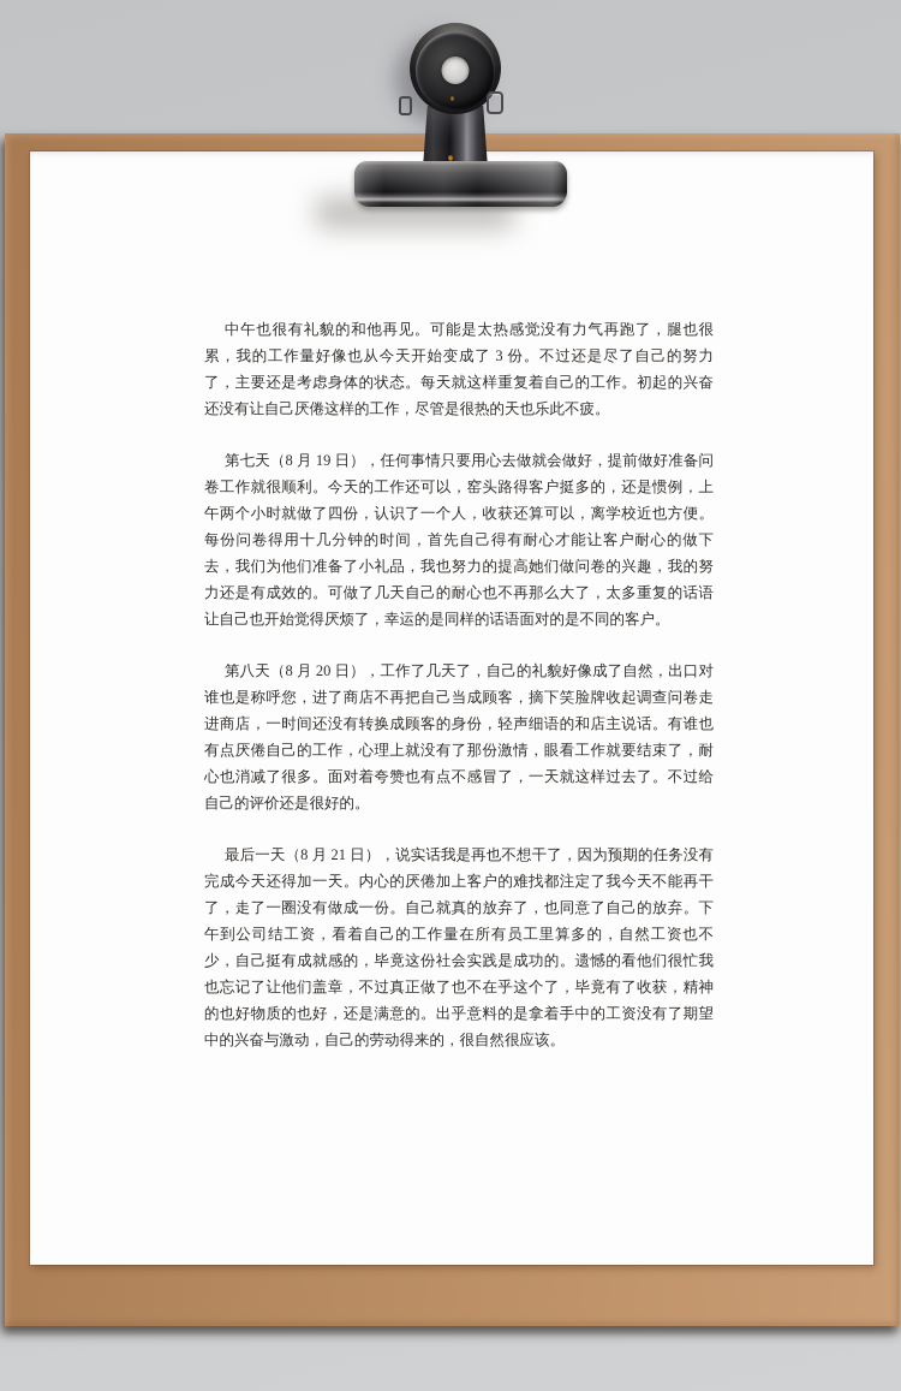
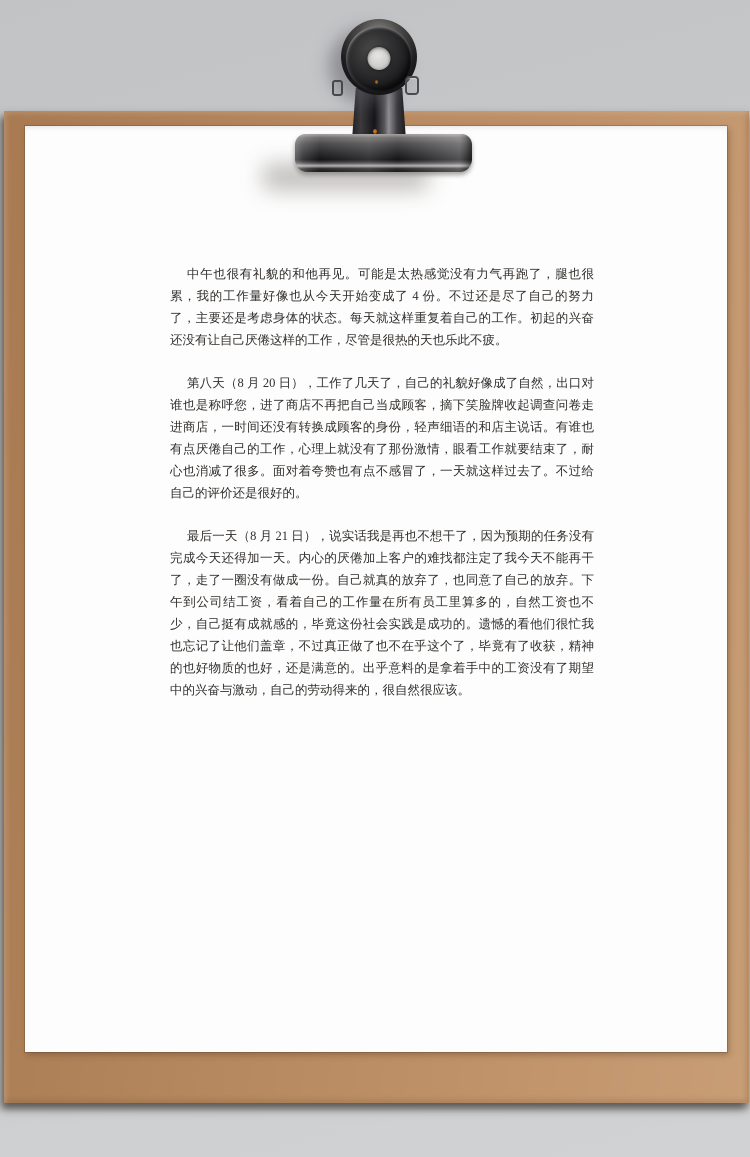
- 中午也很有礼貌的和他再见。可能是太热感觉没有力气再跑了，腿也很累，我的工作量好像也从今天开始变成了 3 份。不过还是尽了自己的努力了，主要还是考虑身体的状态。每天就这样重复着自己的工作。初起的兴奋还没有让自己厌倦这样的工作，尽管是很热的天也乐此不疲。
+ 中午也很有礼貌的和他再见。可能是太热感觉没有力气再跑了，腿也很累，我的工作量好像也从今天开始变成了 4 份。不过还是尽了自己的努力了，主要还是考虑身体的状态。每天就这样重复着自己的工作。初起的兴奋还没有让自己厌倦这样的工作，尽管是很热的天也乐此不疲。
- 第七天（8 月 19 日），任何事情只要用心去做就会做好，提前做好准备问卷工作就很顺利。今天的工作还可以，窑头路得客户挺多的，还是惯例，上午两个小时就做了四份，认识了一个人，收获还算可以，离学校近也方便。每份问卷得用十几分钟的时间，首先自己得有耐心才能让客户耐心的做下去，我们为他们准备了小礼品，我也努力的提高她们做问卷的兴趣，我的努力还是有成效的。可做了几天自己的耐心也不再那么大了，太多重复的话语让自己也开始觉得厌烦了，幸运的是同样的话语面对的是不同的客户。
  第八天（8 月 20 日），工作了几天了，自己的礼貌好像成了自然，出口对谁也是称呼您，进了商店不再把自己当成顾客，摘下笑脸牌收起调查问卷走进商店，一时间还没有转换成顾客的身份，轻声细语的和店主说话。有谁也有点厌倦自己的工作，心理上就没有了那份激情，眼看工作就要结束了，耐心也消减了很多。面对着夸赞也有点不感冒了，一天就这样过去了。不过给自己的评价还是很好的。
  最后一天（8 月 21 日），说实话我是再也不想干了，因为预期的任务没有完成今天还得加一天。内心的厌倦加上客户的难找都注定了我今天不能再干了，走了一圈没有做成一份。自己就真的放弃了，也同意了自己的放弃。下午到公司结工资，看着自己的工作量在所有员工里算多的，自然工资也不少，自己挺有成就感的，毕竟这份社会实践是成功的。遗憾的看他们很忙我也忘记了让他们盖章，不过真正做了也不在乎这个了，毕竟有了收获，精神的也好物质的也好，还是满意的。出乎意料的是拿着手中的工资没有了期望中的兴奋与激动，自己的劳动得来的，很自然很应该。
